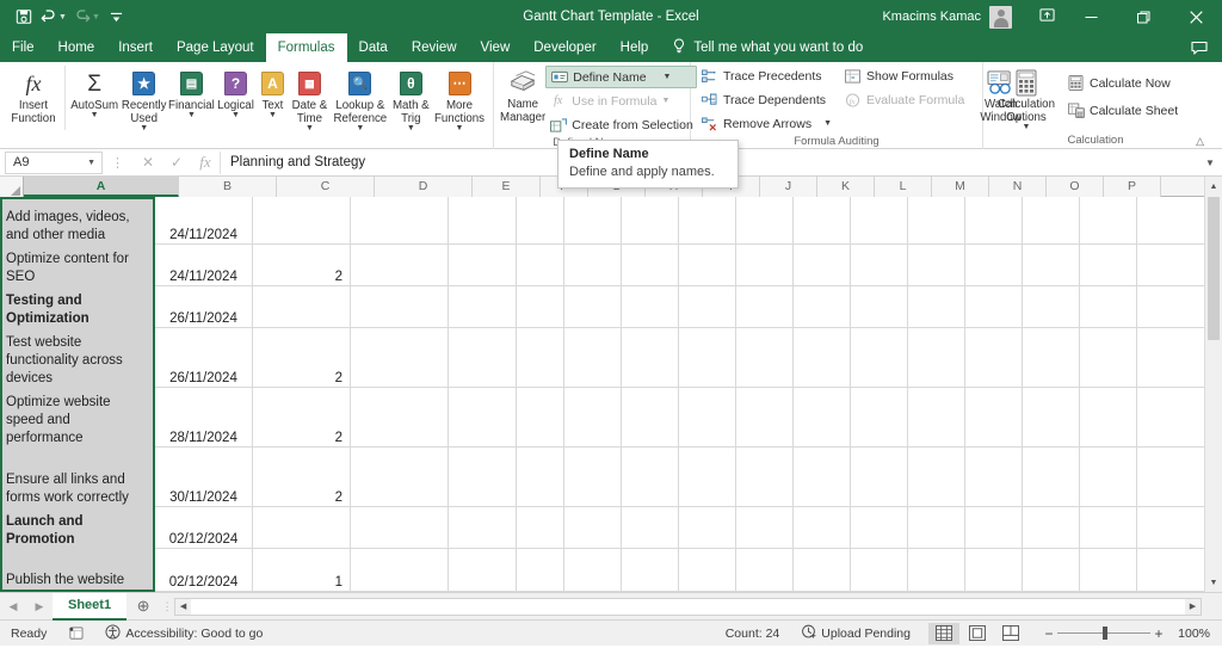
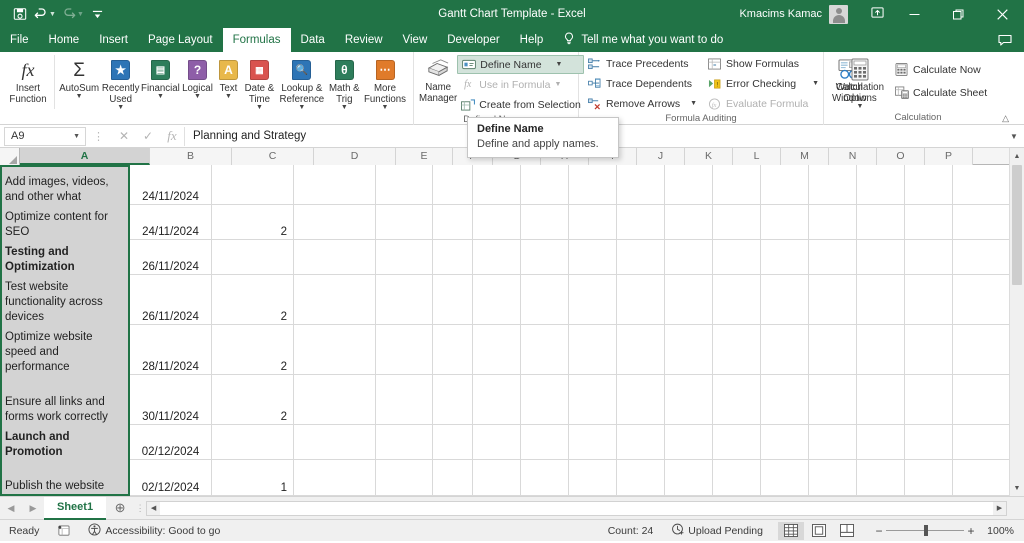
  Gantt Chart Template - Excel
  Kmacims Kamac
  File
  Home
  Insert
  Page Layout
  Formulas
  Data
  Review
  View
  Developer
  Help
  Tell me what you want to do
  fx
  Insert
  Function
  Σ
  AutoSum
  ★
  Recently
  Used
  ▤
  Financial
  ?
  Logical
  A
  Text
  ▦
  Date &
  Time
  🔍
  Lookup &
  Reference
  θ
  Math &
  Trig
  ⋯
  More
  Functions
  Name
  Manager
  Define Name
  fx
  Use in Formula
  Create from Selection
  Trace Precedents
  Trace Dependents
  Remove Arrows
  Show Formulas
+ Error Checking
  Evaluate Formula
  Watch
  Window
  Formula Auditing
  Calculation
  Options
  Calculate Now
  Calculate Sheet
  Calculation
  △
  Define Name
  Define and apply names.
  A9
  ⋮
  ✕
  ✓
  fx
  Planning and Strategy
  ▼
  A
  B
  C
  D
  E
  J
  K
  L
  M
  N
  O
  P
- Add images, videos, and other media
+ Add images, videos, and other what
  24/11/2024
  Optimize content for SEO
  24/11/2024
  2
  Testing and Optimization
  26/11/2024
  Test website functionality across devices
  26/11/2024
  2
  Optimize website speed and performance
  28/11/2024
  2
  Ensure all links and forms work correctly
  30/11/2024
  2
  Launch and Promotion
  02/12/2024
  Publish the website
  02/12/2024
  1
  ◀
  ▶
  Sheet1
  ⊕
  ⋮
  Ready
  Accessibility: Good to go
  Count: 24
  Upload Pending
  −
  +
  100%
